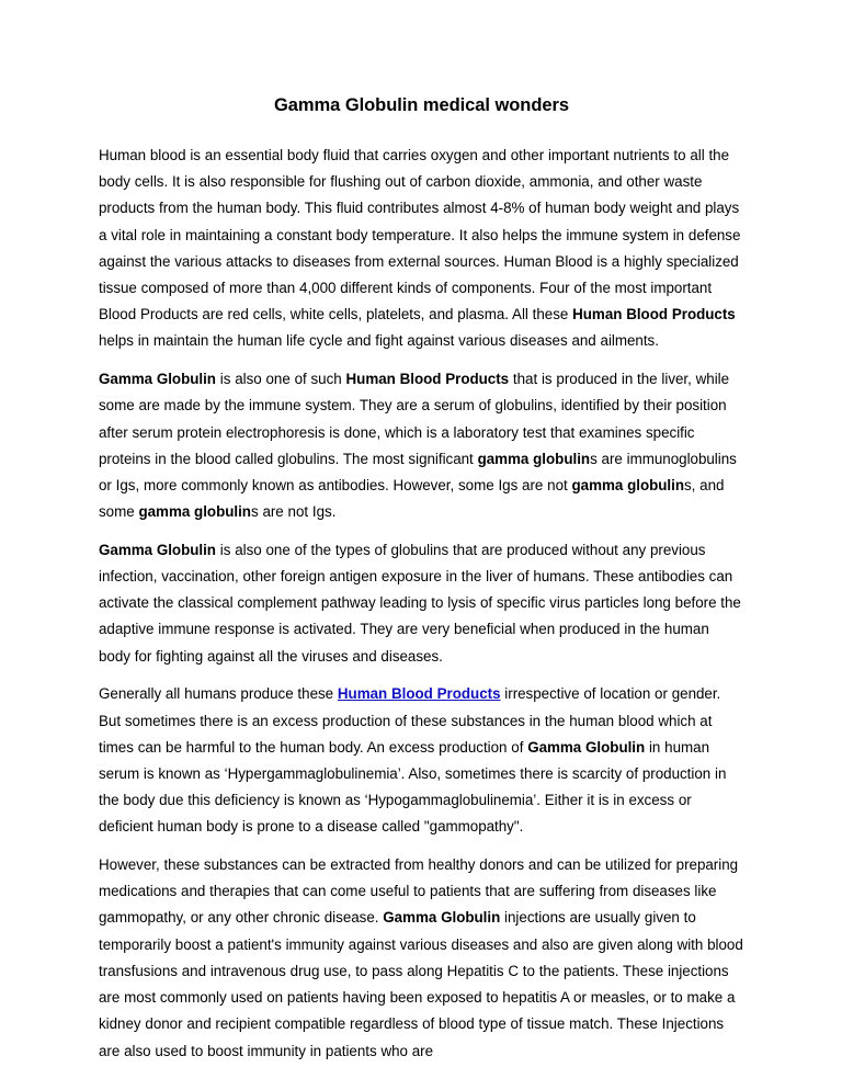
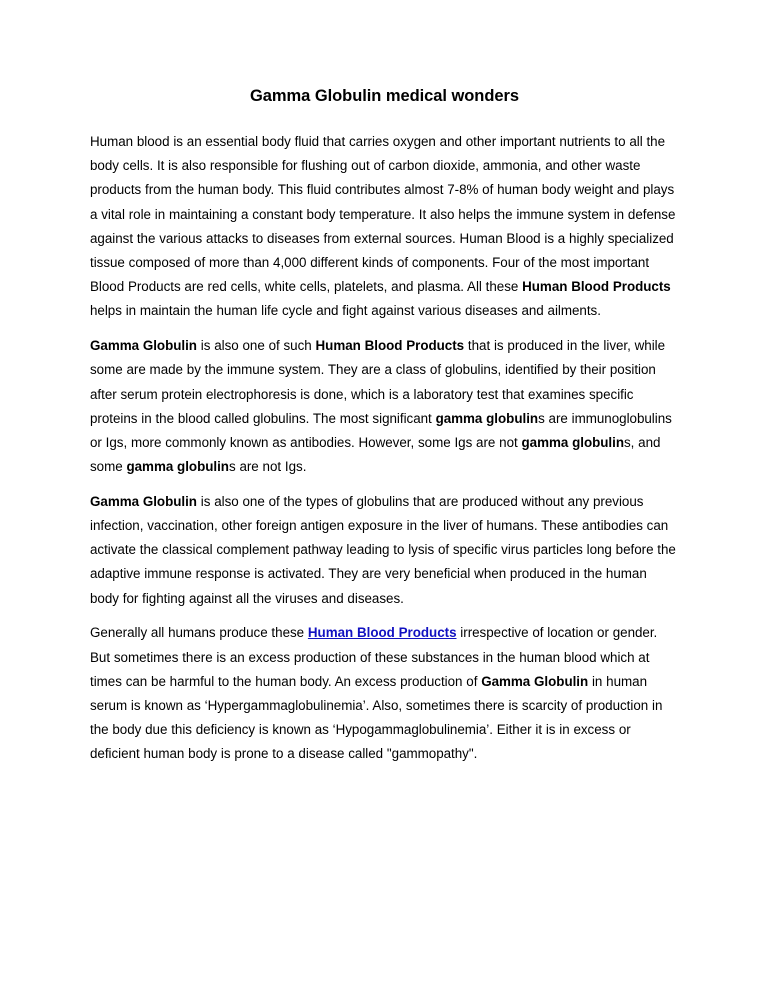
  Gamma Globulin medical wonders
- Human blood is an essential body fluid that carries oxygen and other important nutrients to all the body cells. It is also responsible for flushing out of carbon dioxide, ammonia, and other waste products from the human body. This fluid contributes almost 4-8% of human body weight and plays a vital role in maintaining a constant body temperature. It also helps the immune system in defense against the various attacks to diseases from external sources. Human Blood is a highly specialized tissue composed of more than 4,000 different kinds of components. Four of the most important Blood Products are red cells, white cells, platelets, and plasma. All these Human Blood Products helps in maintain the human life cycle and fight against various diseases and ailments.
+ Human blood is an essential body fluid that carries oxygen and other important nutrients to all the body cells. It is also responsible for flushing out of carbon dioxide, ammonia, and other waste products from the human body. This fluid contributes almost 7-8% of human body weight and plays a vital role in maintaining a constant body temperature. It also helps the immune system in defense against the various attacks to diseases from external sources. Human Blood is a highly specialized tissue composed of more than 4,000 different kinds of components. Four of the most important Blood Products are red cells, white cells, platelets, and plasma. All these Human Blood Products helps in maintain the human life cycle and fight against various diseases and ailments.
- Gamma Globulin is also one of such Human Blood Products that is produced in the liver, while some are made by the immune system. They are a serum of globulins, identified by their position after serum protein electrophoresis is done, which is a laboratory test that examines specific proteins in the blood called globulins. The most significant gamma globulins are immunoglobulins or Igs, more commonly known as antibodies. However, some Igs are not gamma globulins, and some gamma globulins are not Igs.
+ Gamma Globulin is also one of such Human Blood Products that is produced in the liver, while some are made by the immune system. They are a class of globulins, identified by their position after serum protein electrophoresis is done, which is a laboratory test that examines specific proteins in the blood called globulins. The most significant gamma globulins are immunoglobulins or Igs, more commonly known as antibodies. However, some Igs are not gamma globulins, and some gamma globulins are not Igs.
  Gamma Globulin is also one of the types of globulins that are produced without any previous infection, vaccination, other foreign antigen exposure in the liver of humans. These antibodies can activate the classical complement pathway leading to lysis of specific virus particles long before the adaptive immune response is activated. They are very beneficial when produced in the human body for fighting against all the viruses and diseases.
  Generally all humans produce these Human Blood Products irrespective of location or gender. But sometimes there is an excess production of these substances in the human blood which at times can be harmful to the human body. An excess production of Gamma Globulin in human serum is known as ‘Hypergammaglobulinemia’. Also, sometimes there is scarcity of production in the body due this deficiency is known as ‘Hypogammaglobulinemia’. Either it is in excess or deficient human body is prone to a disease called "gammopathy".
- However, these substances can be extracted from healthy donors and can be utilized for preparing medications and therapies that can come useful to patients that are suffering from diseases like gammopathy, or any other chronic disease. Gamma Globulin injections are usually given to temporarily boost a patient's immunity against various diseases and also are given along with blood transfusions and intravenous drug use, to pass along Hepatitis C to the patients. These injections are most commonly used on patients having been exposed to hepatitis A or measles, or to make a kidney donor and recipient compatible regardless of blood type of tissue match. These Injections are also used to boost immunity in patients who are
